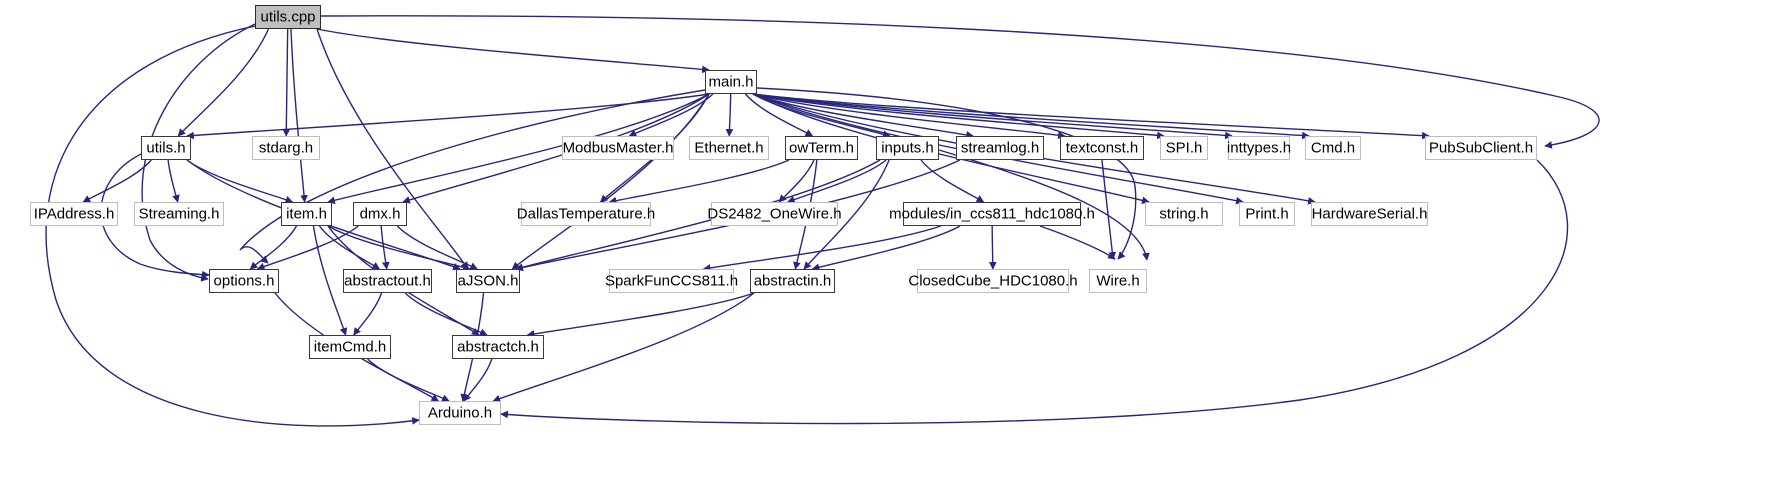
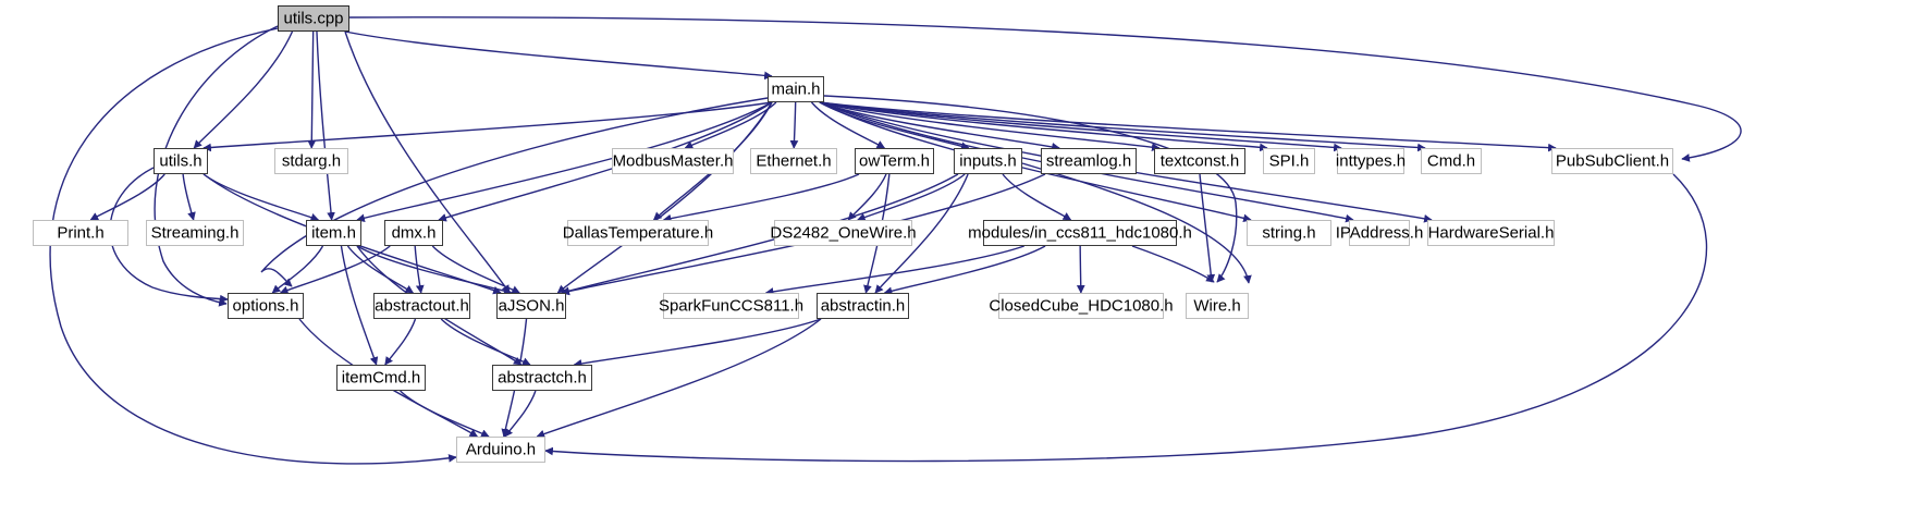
  utils.cpp
  main.h
  utils.h
  stdarg.h
  ModbusMaster.h
  Ethernet.h
  owTerm.h
  inputs.h
  streamlog.h
  textconst.h
  SPI.h
  inttypes.h
  Cmd.h
  PubSubClient.h
- IPAddress.h
+ Print.h
  Streaming.h
  item.h
  dmx.h
  DallasTemperature.h
  DS2482_OneWire.h
  modules/in_ccs811_hdc1080.h
  string.h
- Print.h
+ IPAddress.h
  HardwareSerial.h
  options.h
  abstractout.h
  aJSON.h
  SparkFunCCS811.h
  abstractin.h
  ClosedCube_HDC1080.h
  Wire.h
  itemCmd.h
  abstractch.h
  Arduino.h
